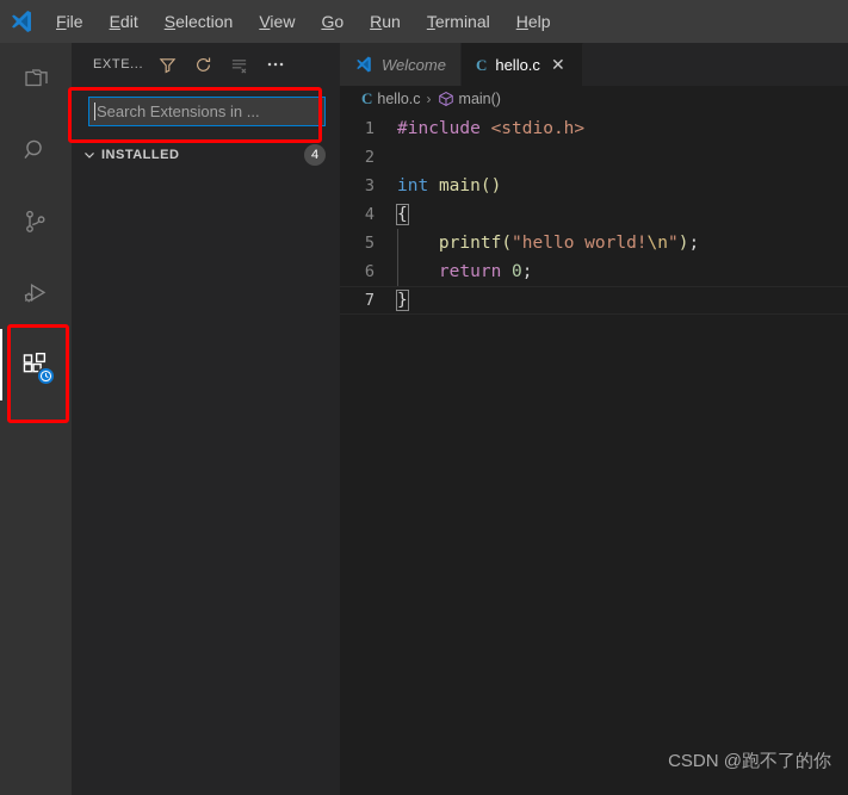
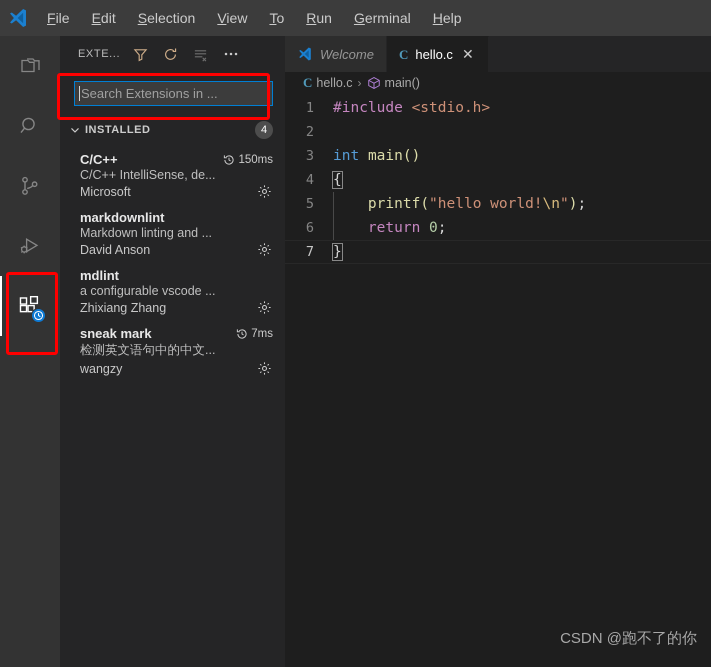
  File
  Edit
  Selection
  View
- Go
+ To
  Run
- Terminal
+ Germinal
  Help
  EXTE...
  Search Extensions in ...
  INSTALLED
  4
+ C/C++
+ 150ms
+ C/C++ IntelliSense, de...
+ Microsoft
+ markdownlint
+ Markdown linting and ...
+ David Anson
+ mdlint
+ a configurable vscode ...
+ Zhixiang Zhang
+ sneak mark
+ 7ms
+ 检测英文语句中的中文...
+ wangzy
  Welcome
  C
  hello.c
  ✕
  C
  hello.c
  ›
  main()
  1
  #include <stdio.h>
  2
  3
  int main()
  4
  {
  5
  printf("hello world!\n");
  6
  return 0;
  7
  }
  CSDN @跑不了的你
